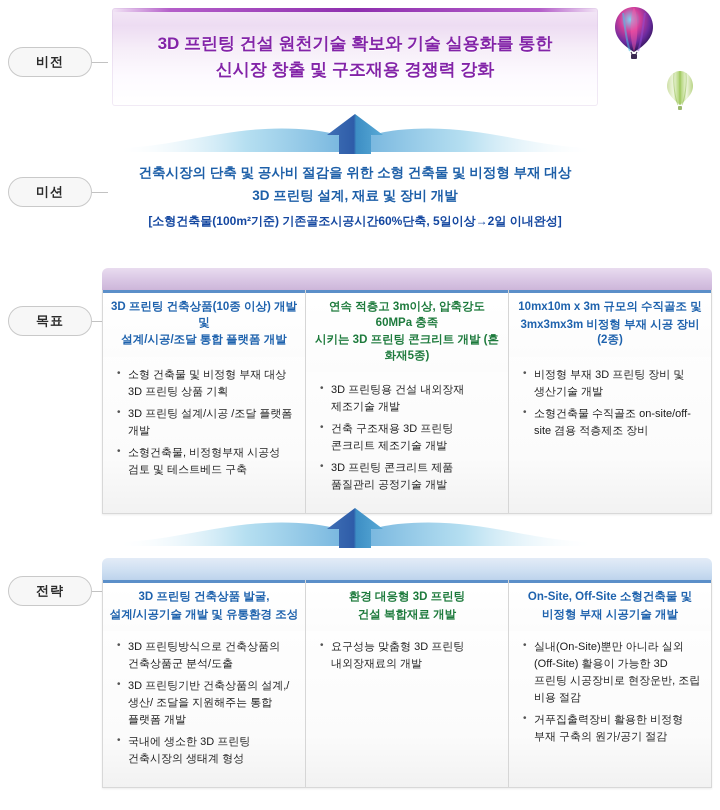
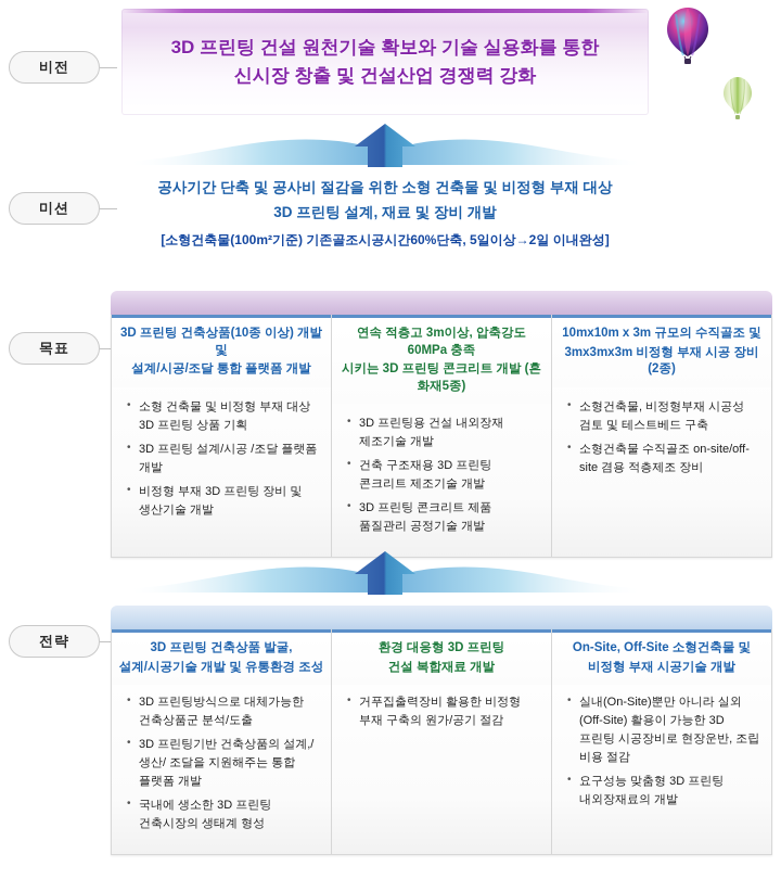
  비전
  미션
  목표
  전략
  3D 프린팅 건설 원천기술 확보와 기술 실용화를 통한
- 신시장 창출 및 구조재용 경쟁력 강화
+ 신시장 창출 및 건설산업 경쟁력 강화
- 건축시장의 단축 및 공사비 절감을 위한 소형 건축물 및 비정형 부재 대상
+ 공사기간 단축 및 공사비 절감을 위한 소형 건축물 및 비정형 부재 대상
  3D 프린팅 설계, 재료 및 장비 개발
  [소형건축물(100m²기준) 기존골조시공시간60%단축, 5일이상→2일 이내완성]
  3D 프린팅 건축상품(10종 이상) 개발 및
  설계/시공/조달 통합 플랫폼 개발
  소형 건축물 및 비정형 부재 대상 3D 프린팅 상품 기획
  3D 프린팅 설계/시공 /조달 플랫폼 개발
- 소형건축물, 비정형부재 시공성 검토 및 테스트베드 구축
+ 비정형 부재 3D 프린팅 장비 및 생산기술 개발
  연속 적층고 3m이상, 압축강도 60MPa 충족
  시키는 3D 프린팅 콘크리트 개발 (혼화재5종)
  3D 프린팅용 건설 내외장재 제조기술 개발
  건축 구조재용 3D 프린팅 콘크리트 제조기술 개발
  3D 프린팅 콘크리트 제품 품질관리 공정기술 개발
  10mx10m x 3m 규모의 수직골조 및
  3mx3mx3m 비정형 부재 시공 장비 (2종)
- 비정형 부재 3D 프린팅 장비 및 생산기술 개발
+ 소형건축물, 비정형부재 시공성 검토 및 테스트베드 구축
  소형건축물 수직골조 on-site/off-site 겸용 적층제조 장비
  3D 프린팅 건축상품 발굴,
  설계/시공기술 개발 및 유통환경 조성
- 3D 프린팅방식으로 건축상품의 건축상품군 분석/도출
+ 3D 프린팅방식으로 대체가능한 건축상품군 분석/도출
  3D 프린팅기반 건축상품의 설계,/생산/ 조달을 지원해주는 통합 플랫폼 개발
  국내에 생소한 3D 프린팅 건축시장의 생태계 형성
  환경 대응형 3D 프린팅
  건설 복합재료 개발
- 요구성능 맞춤형 3D 프린팅 내외장재료의 개발
+ 거푸집출력장비 활용한 비정형 부재 구축의 원가/공기 절감
  On-Site, Off-Site 소형건축물 및
  비정형 부재 시공기술 개발
  실내(On-Site)뿐만 아니라 실외(Off-Site) 활용이 가능한 3D 프린팅 시공장비로 현장운반, 조립 비용 절감
- 거푸집출력장비 활용한 비정형 부재 구축의 원가/공기 절감
+ 요구성능 맞춤형 3D 프린팅 내외장재료의 개발
